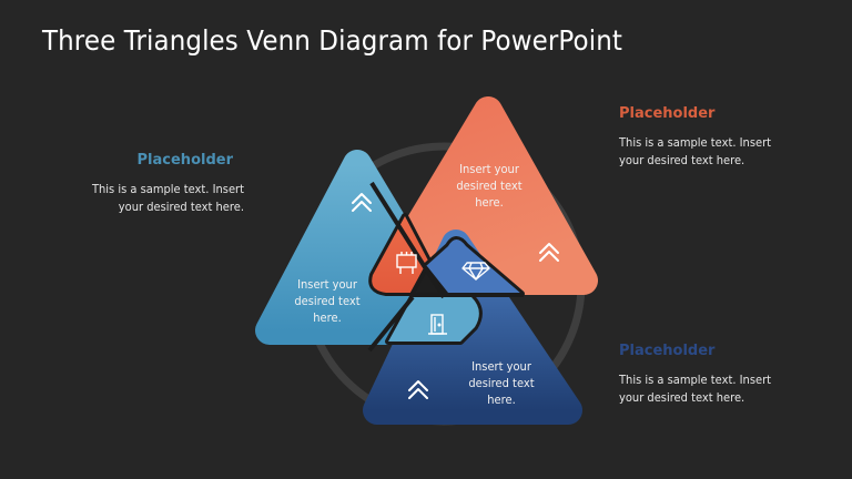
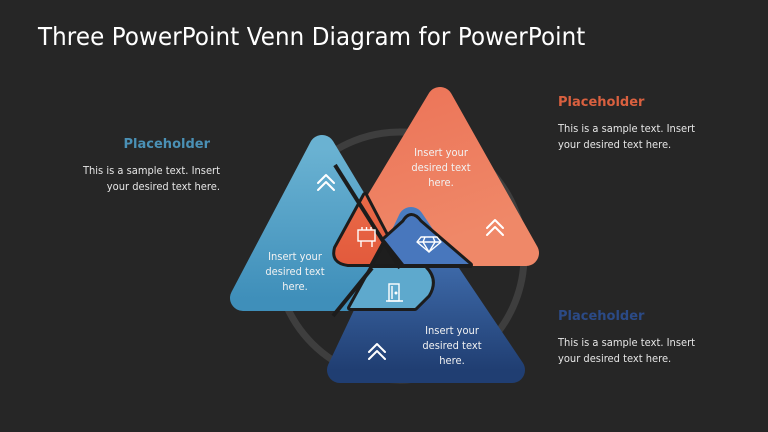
- Three Triangles Venn Diagram for PowerPoint
+ Three PowerPoint Venn Diagram for PowerPoint
  Placeholder
  This is a sample text. Insert
  your desired text here.
  Placeholder
  This is a sample text. Insert
  your desired text here.
  Placeholder
  This is a sample text. Insert
  your desired text here.
  Insert your
  desired text
  here.
  Insert your
  desired text
  here.
  Insert your
  desired text
  here.
